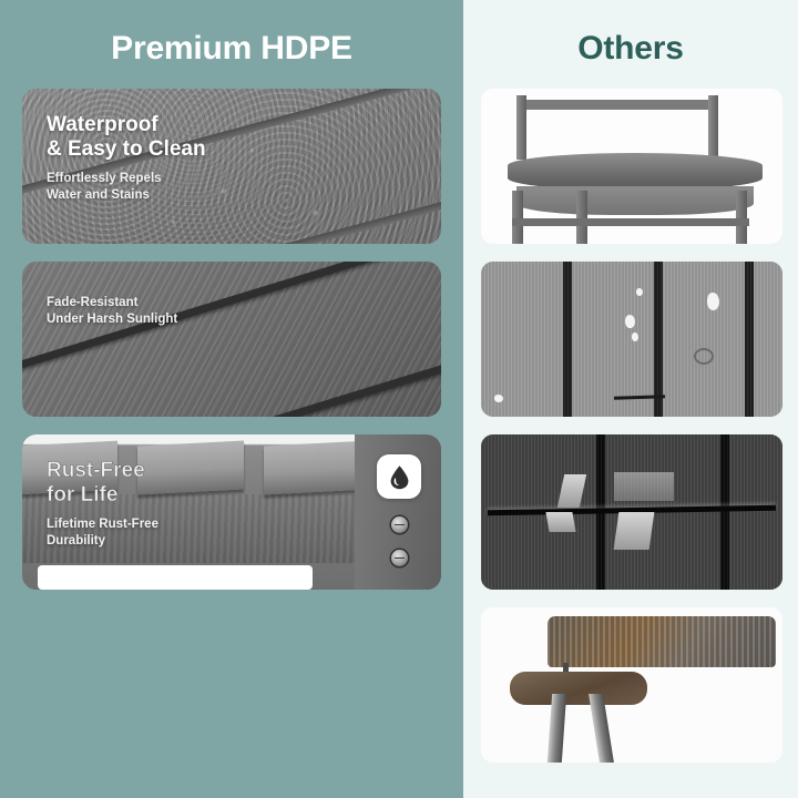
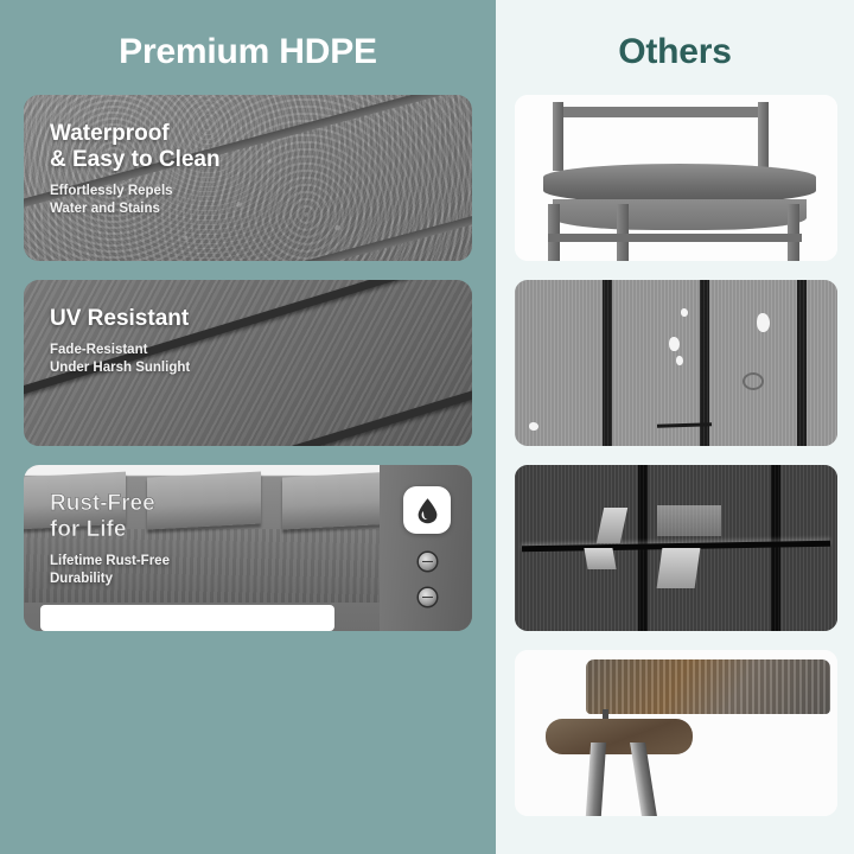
  Premium HDPE
  Waterproof
  & Easy to Clean
  Effortlessly Repels
  Water and Stains
+ UV Resistant
  Fade-Resistant
  Under Harsh Sunlight
  Rust-Free
  for Life
  Lifetime Rust-Free
  Durability
  Others
